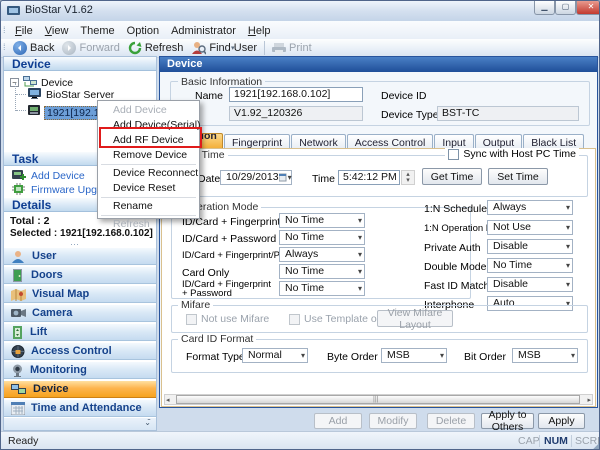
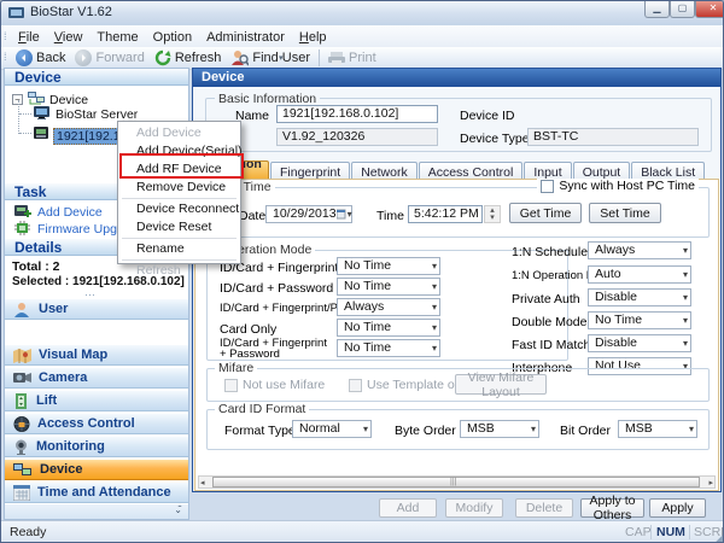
  BioStar V1.62
  ▁
  ▢
  ✕
  ⁞
  File View Theme Option Administrator Help
  ⁞
  Back
  Forward
  Refresh
  Find User
  Print
  Device
  −
  Device
  BioStar Server
  Task
  Add Device
  Firmware Upg
  Details
  Total : 2
  Selected : 1921[192.168.0.102]
  ⋯
  User
- Doors
  Visual Map
  Camera
  Lift
  Access Control
  Monitoring
  Device
  Time and Attendance
  ⌄̈
  Device
  Basic Information
  Name
  1921[192.168.0.102]
  V1.92_120326
  Device ID
  Device Type
  BST-TC
  Sync with Host PC Time
  Date
  10/29/2013
  ▾
  Time
  5:42:12 PM
  Get Time
  Set Time
  ration Mode
  ID/Card + Fingerprin
  No Time
  ▾
  ID/Card + Password
  No Time
  ▾
  ID/Card + Fingerprint/P
  Always
  ▾
  Card Only
  No Time
  ▾
  ID/Card + Fingerprint + Password
  No Time
  ▾
  1:N Schedule
  Always
  ▾
  1:N Operation
- Not Use
+ Auto
  ▾
  Private Auth
  Disable
  ▾
  Double Mode
  No Time
  ▾
  Fast ID Matc
  Disable
  ▾
  Interphone
- Auto
+ Not Use
  ▾
  Mifare
  Not use Mifare
  Use Template o
  View Mifare Layout
  Card ID Format
  Format Typ
  Normal
  ▾
  Byte Order
  MSB
  ▾
  Bit Order
  MSB
  ▾
  Add
  Modify
  Delete
  Apply to Others
  Apply
  Ready
  CAP
  NUM
  SCR
  ◢
  Add Device
  Add Device(Serial)
  Add RF Device
  Remove Device
  Device Reconnect
  Device Reset
  Rename
  Refresh
